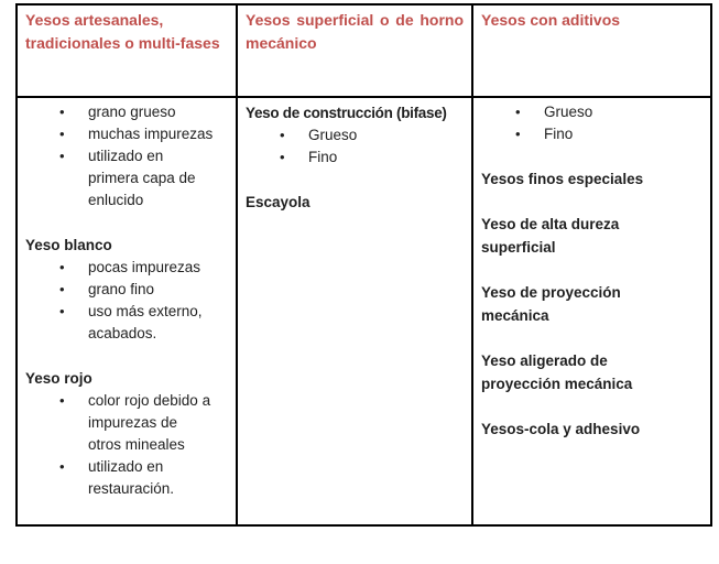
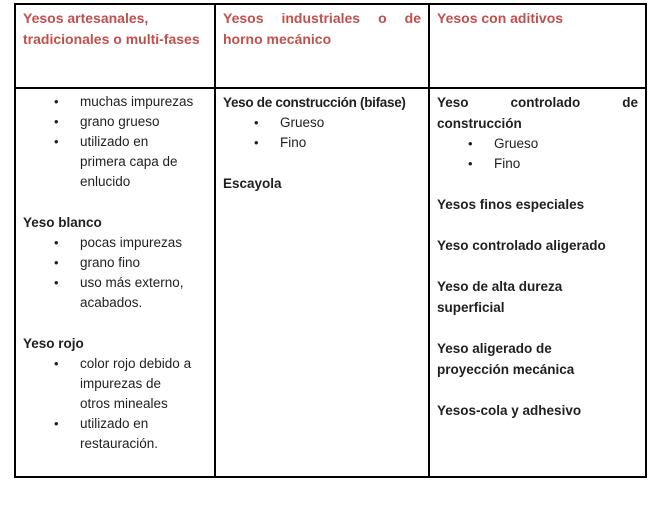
  Yesos artesanales,
  tradicionales o multi-fases
- Yesos superficial o de horno mecánico
+ Yesos industriales o de horno mecánico
  Yesos con aditivos
  •
- grano grueso
+ muchas impurezas
  •
- muchas impurezas
+ grano grueso
  •
  utilizado en
  primera capa de
  enlucido
  Yeso blanco
  •
  pocas impurezas
  •
  grano fino
  •
  uso más externo,
  acabados.
  Yeso rojo
  •
  color rojo debido a
  impurezas de
  otros mineales
  •
  utilizado en
  restauración.
  Yeso de construcción (bifase)
  •
  Grueso
  •
  Fino
  Escayola
+ Yeso controlado de construcción
  •
  Grueso
  •
  Fino
  Yesos finos especiales
+ Yeso controlado aligerado
  Yeso de alta dureza
  superficial
- Yeso de proyección
- mecánica
  Yeso aligerado de
  proyección mecánica
  Yesos-cola y adhesivo
